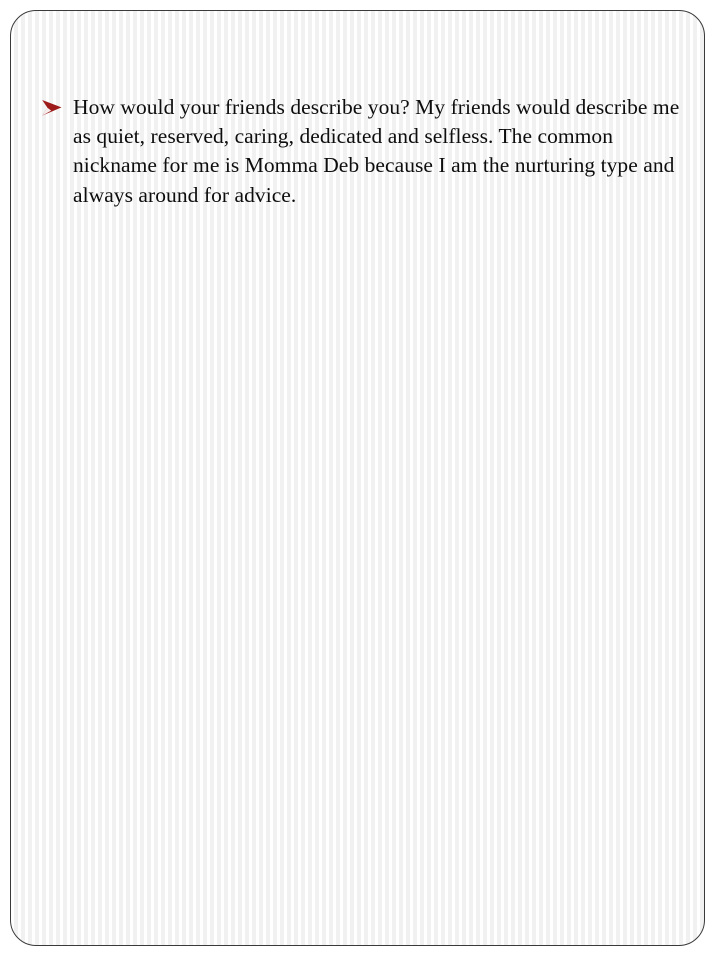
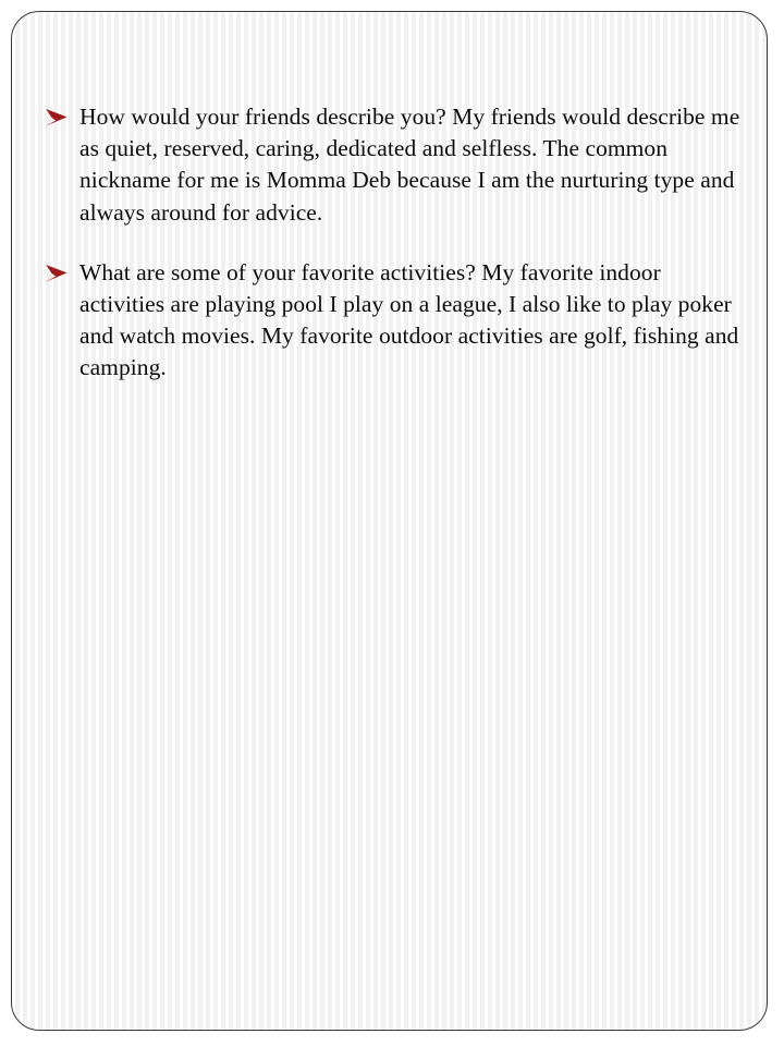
  How would your friends describe you? My friends would describe me as quiet, reserved, caring, dedicated and selfless. The common nickname for me is Momma Deb because I am the nurturing type and always around for advice.
+ What are some of your favorite activities? My favorite indoor activities are playing pool I play on a league, I also like to play poker and watch movies. My favorite outdoor activities are golf, fishing and camping.
